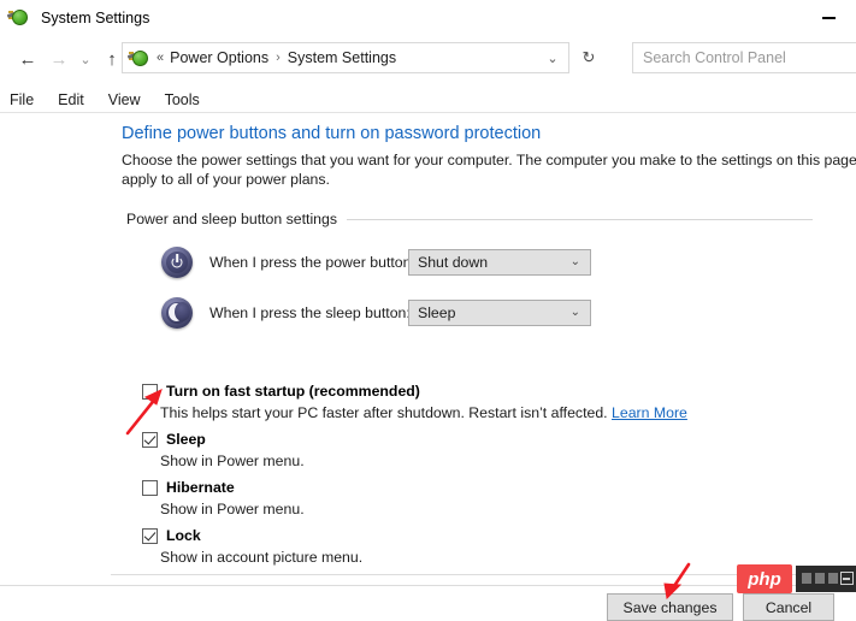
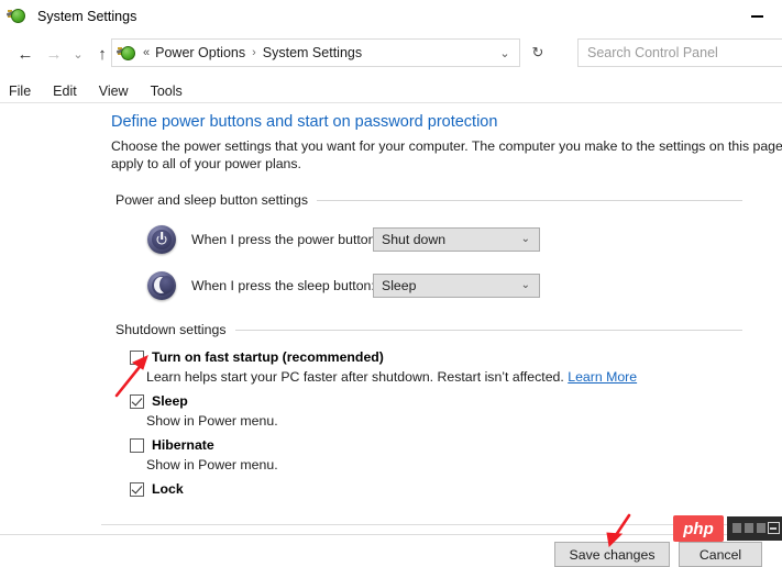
  System Settings
  ←
  →
  ⌄
  ↑
  «
  Power Options
  ›
  System Settings
  ⌄
  ↻
  Search Control Panel
  File
  Edit
  View
  Tools
- Define power buttons and turn on password protection
+ Define power buttons and start on password protection
  Choose the power settings that you want for your computer. The computer you make to the settings on this page apply to all of your power plans.
  Power and sleep button settings
  When I press the power butto
  Shut down
  ⌄
  When I press the sleep button
  Sleep
  ⌄
+ Shutdown settings
  Turn on fast startup (recommended)
- This helps start your PC faster after shutdown. Restart isn’t affected. Learn More
+ Learn helps start your PC faster after shutdown. Restart isn’t affected. Learn More
  Sleep
  Show in Power menu.
  Hibernate
  Show in Power menu.
  Lock
- Show in account picture menu.
  Save changes
  Cancel
  php
